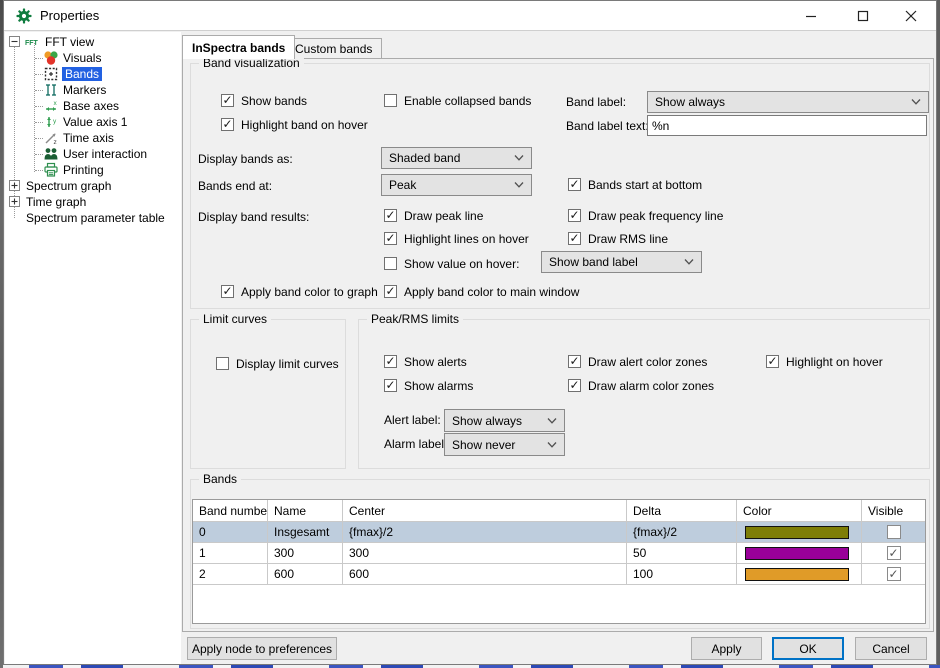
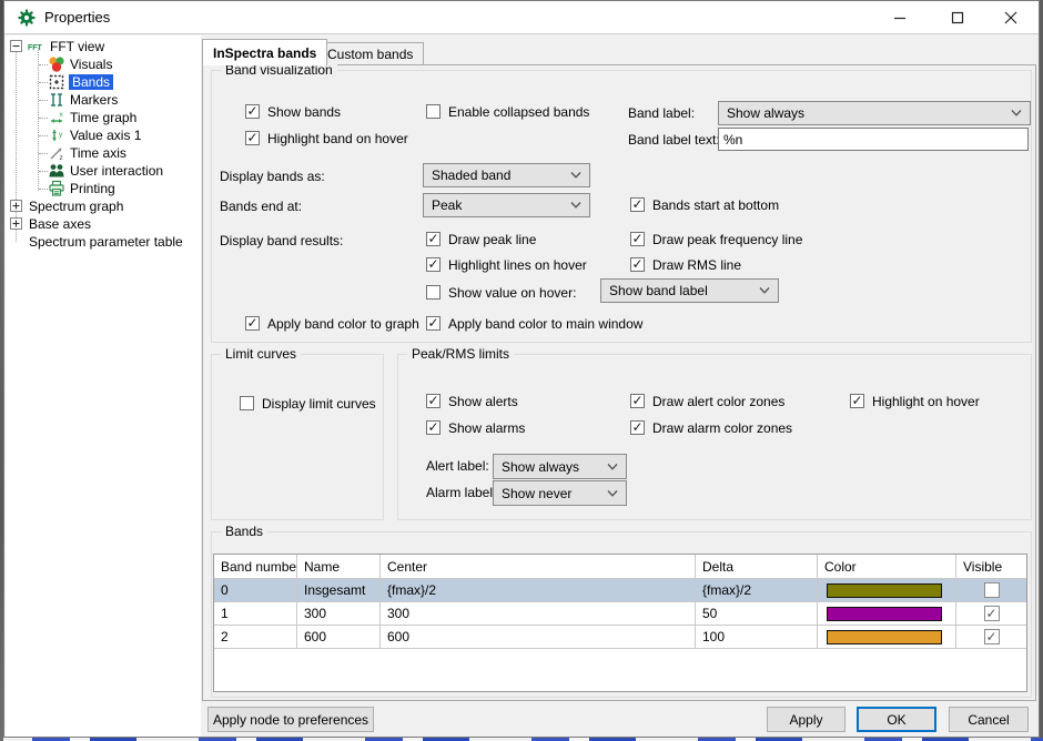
  Properties
  FFT view
  Visuals
  Bands
  Markers
- Base axes
+ Time graph
  Value axis 1
  Time axis
  User interaction
  Printing
  Spectrum graph
- Time graph
+ Base axes
  Spectrum parameter table
  InSpectra bands
  Custom bands
  Band visualization
  ✓
  Show bands
  Enable collapsed bands
  Band label:
  Show always
  ✓
  Highlight band on hover
  Band label text
  %n
  Display bands as:
  Shaded band
  Bands end at:
  Peak
  ✓
  Bands start at bottom
  Display band results:
  ✓
  Draw peak line
  ✓
  Draw peak frequency line
  ✓
  Highlight lines on hover
  ✓
  Draw RMS line
  Show value on hover:
  Show band label
  ✓
  Apply band color to graph
  ✓
  Apply band color to main window
  Limit curves
  Display limit curves
  Peak/RMS limits
  ✓
  Show alerts
  ✓
  Draw alert color zones
  ✓
  Highlight on hover
  ✓
  Show alarms
  ✓
  Draw alarm color zones
  Alert label:
  Show always
  Alarm label
  Show never
  Bands
  Band numbe
  Name
  Center
  Delta
  Color
  Visible
  0
  Insgesamt
  {fmax}/2
  {fmax}/2
  1
  300
  300
  50
  ✓
  2
  600
  600
  100
  ✓
  Apply node to preferences
  Apply
  OK
  Cancel
